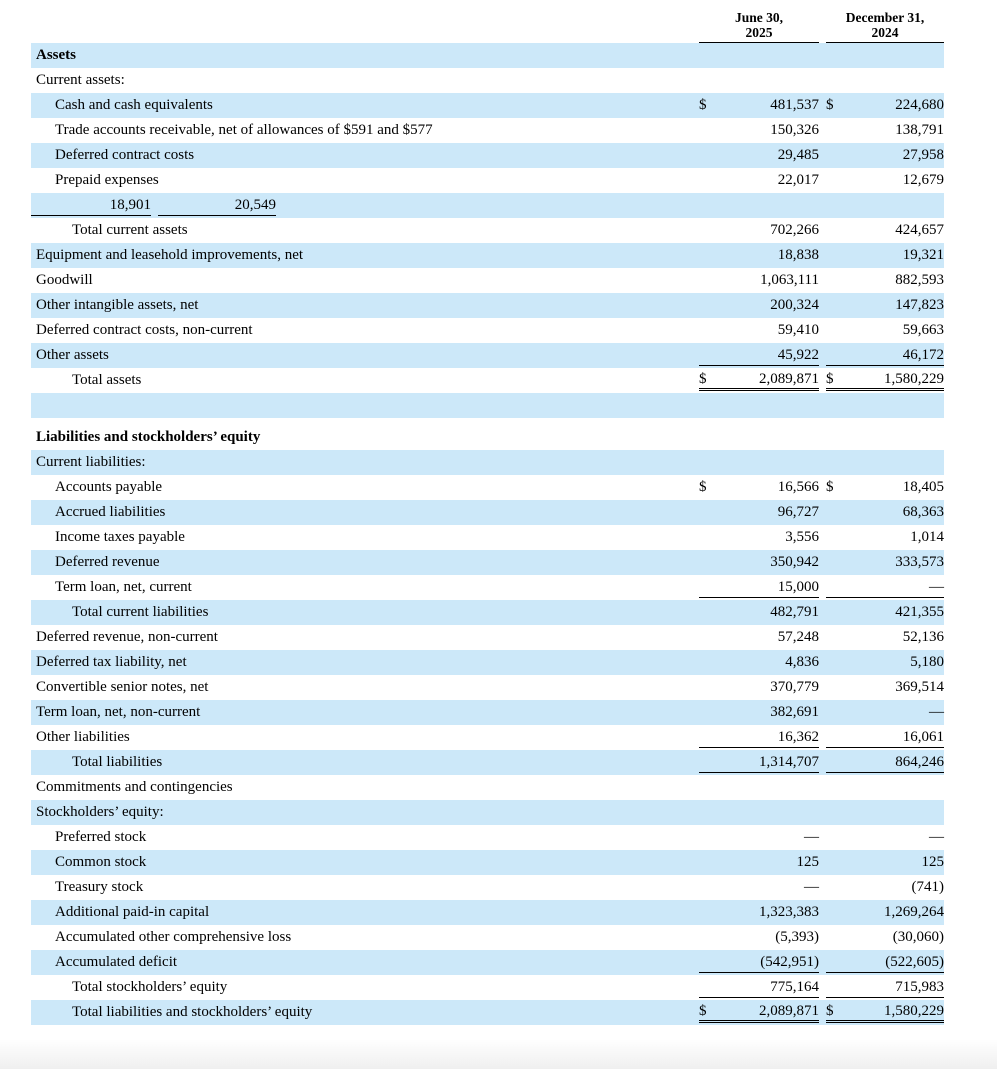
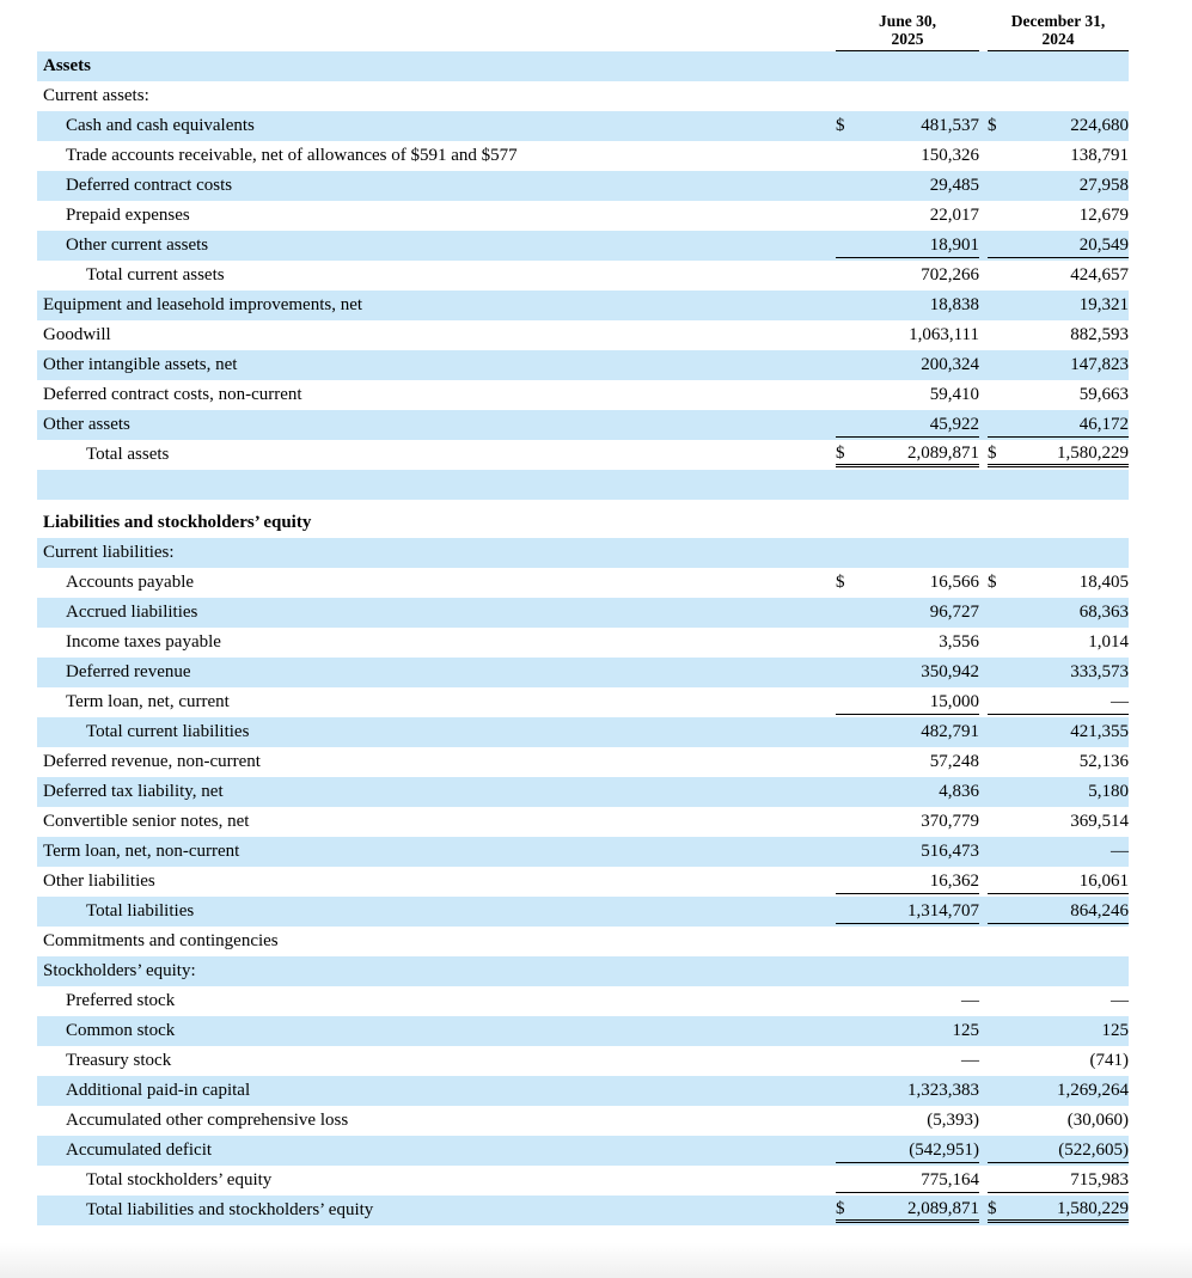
  June 30,
  2025
  December 31,
  2024
  Assets
  Current assets:
  Cash and cash equivalents
  $
  481,537
  $
  224,680
  Trade accounts receivable, net of allowances of $591 and $577
  150,326
  138,791
  Deferred contract costs
  29,485
  27,958
  Prepaid expenses
  22,017
  12,679
+ Other current assets
  18,901
  20,549
  Total current assets
  702,266
  424,657
  Equipment and leasehold improvements, net
  18,838
  19,321
  Goodwill
  1,063,111
  882,593
  Other intangible assets, net
  200,324
  147,823
  Deferred contract costs, non-current
  59,410
  59,663
  Other assets
  45,922
  46,172
  Total assets
  $
  2,089,871
  $
  1,580,229
  Liabilities and stockholders’ equity
  Current liabilities:
  Accounts payable
  $
  16,566
  $
  18,405
  Accrued liabilities
  96,727
  68,363
  Income taxes payable
  3,556
  1,014
  Deferred revenue
  350,942
  333,573
  Term loan, net, current
  15,000
  —
  Total current liabilities
  482,791
  421,355
  Deferred revenue, non-current
  57,248
  52,136
  Deferred tax liability, net
  4,836
  5,180
  Convertible senior notes, net
  370,779
  369,514
  Term loan, net, non-current
- 382,691
+ 516,473
  —
  Other liabilities
  16,362
  16,061
  Total liabilities
  1,314,707
  864,246
  Commitments and contingencies
  Stockholders’ equity:
  Preferred stock
  —
  —
  Common stock
  125
  125
  Treasury stock
  —
  (741)
  Additional paid-in capital
  1,323,383
  1,269,264
  Accumulated other comprehensive loss
  (5,393)
  (30,060)
  Accumulated deficit
  (542,951)
  (522,605)
  Total stockholders’ equity
  775,164
  715,983
  Total liabilities and stockholders’ equity
  $
  2,089,871
  $
  1,580,229
